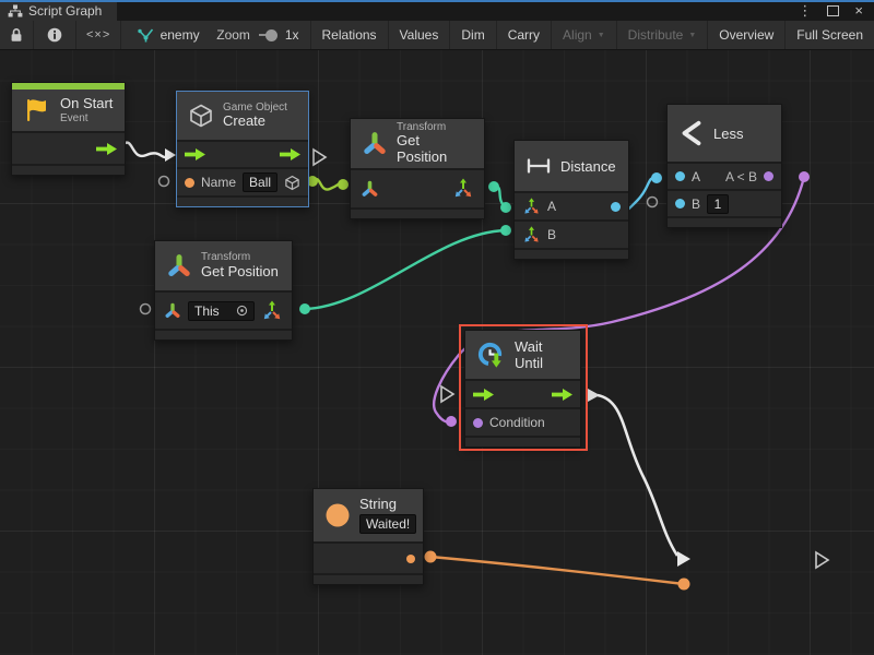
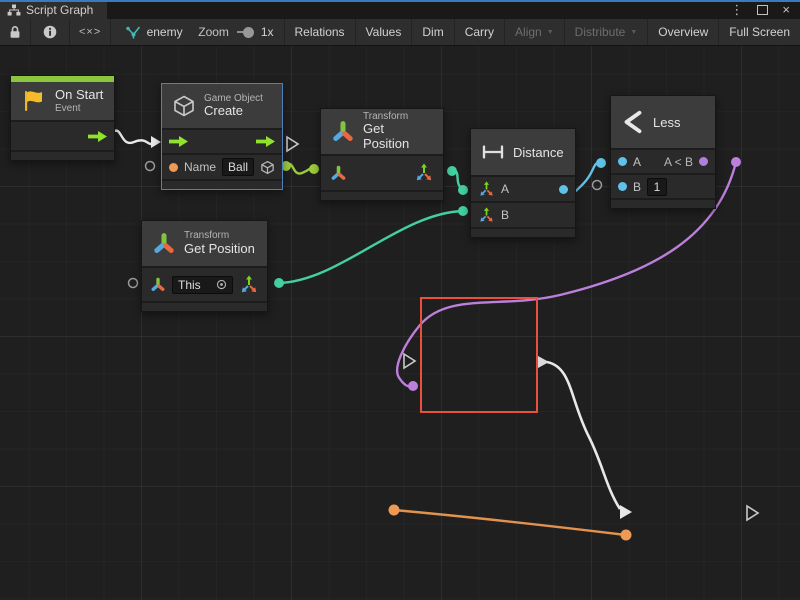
  Script Graph
  ⋮
  ×
  <×>
  enemy
  Zoom
  1x
  Relations
  Values
  Dim
  Carry
  Align
  Distribute
  Overview
  Full Screen
  On Start
  Event
  Game Object
  Create
  Name
  Ball
  Transform
  Get Position
  Distance
  A
  B
  Less
  A
  A < B
  B
  1
  Transform
  Get Position
  This
- Wait Until
- Condition
- String
- Waited!
